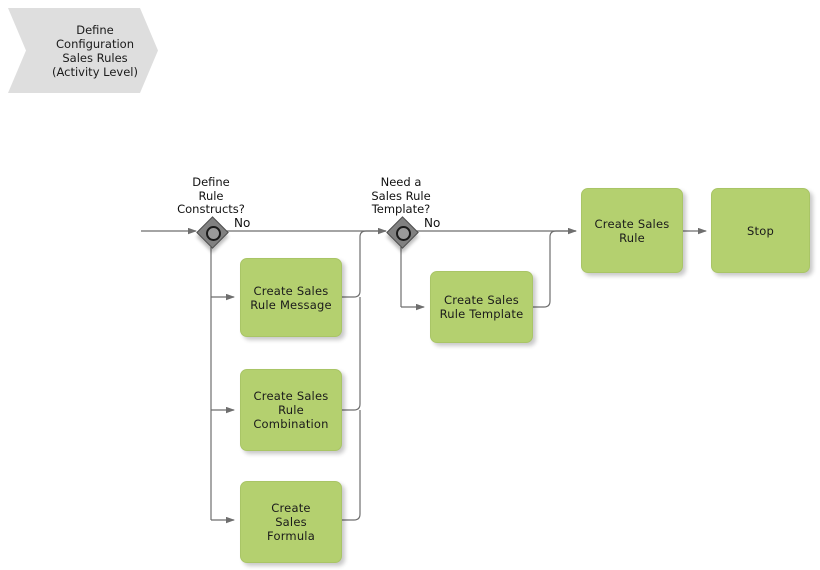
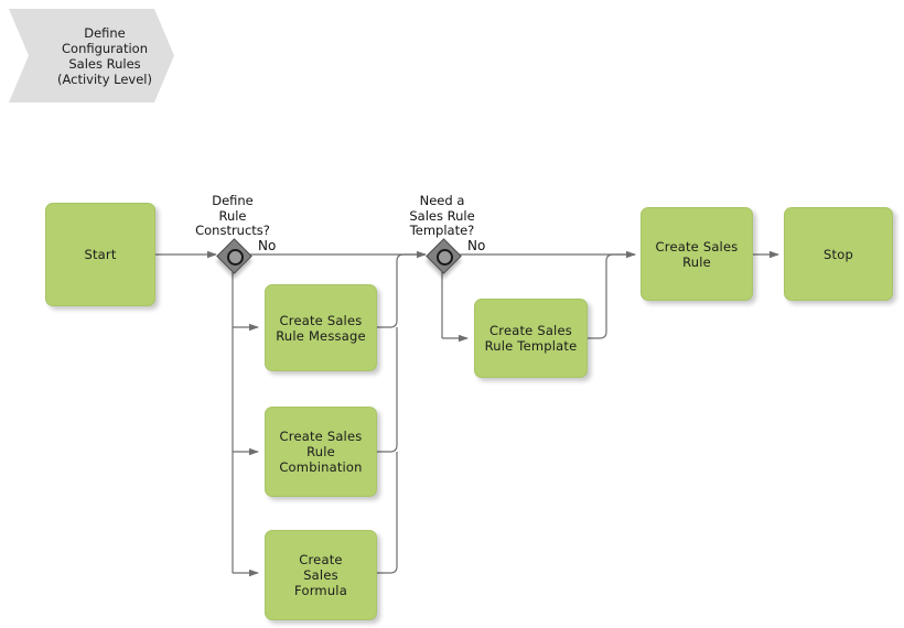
  Define
  Configuration
  Sales Rules
  (Activity Level)
+ Start
  Create Sales
  Rule Message
  Create Sales
  Rule
  Combination
  Create
  Sales
  Formula
  Create Sales
  Rule Template
  Create Sales
  Rule
  Stop
  Define
  Rule
  Constructs?
  Need a
  Sales Rule
  Template?
  No
  No
